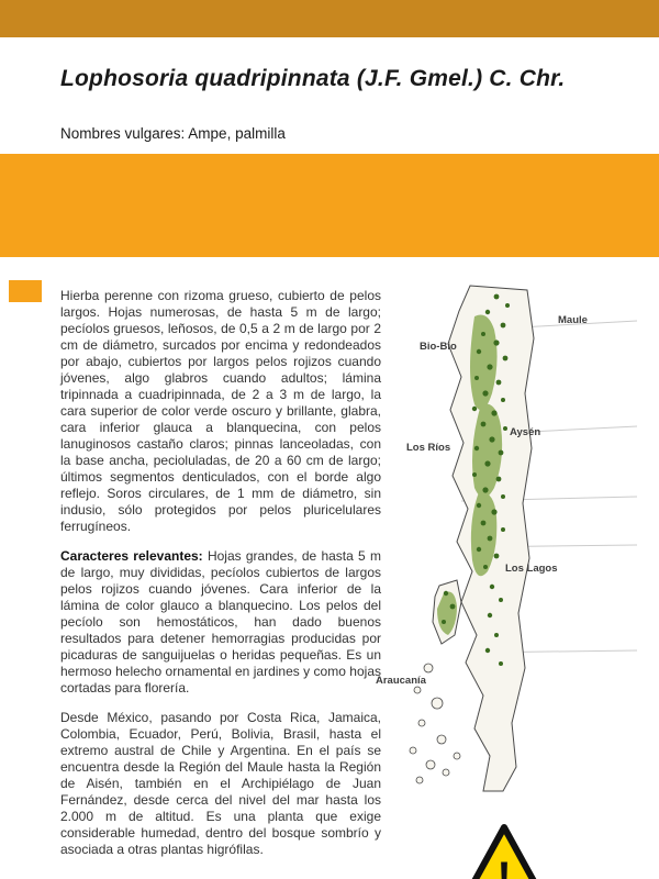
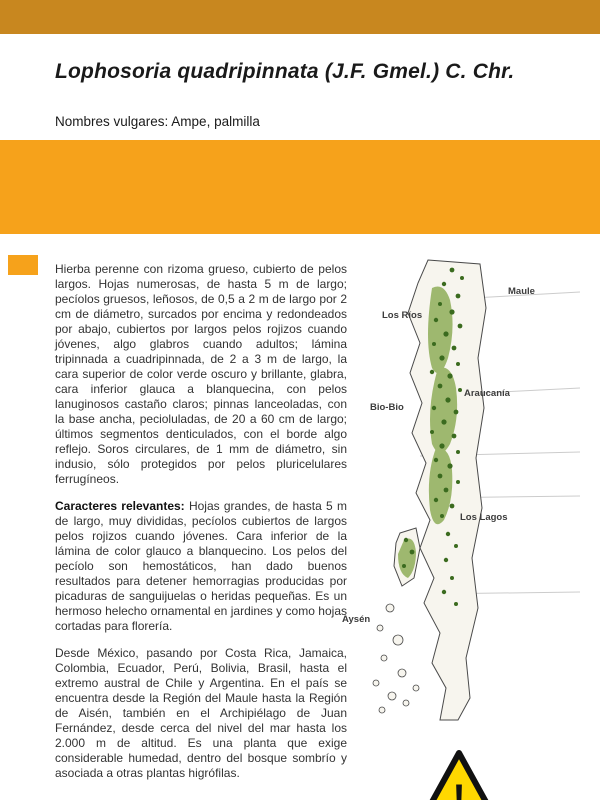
  Lophosoria quadripinnata (J.F. Gmel.) C. Chr.
  Nombres vulgares: Ampe, palmilla
  Hierba perenne con rizoma grueso, cubierto de pelos largos. Hojas numerosas, de hasta 5 m de largo; pecíolos gruesos, leñosos, de 0,5 a 2 m de largo por 2 cm de diámetro, surcados por encima y redondeados por abajo, cubiertos por largos pelos rojizos cuando jóvenes, algo glabros cuando adultos; lámina tripinnada a cuadripinnada, de 2 a 3 m de largo, la cara superior de color verde oscuro y brillante, glabra, cara inferior glauca a blanquecina, con pelos lanuginosos castaño claros; pinnas lanceoladas, con la base ancha, pecioluladas, de 20 a 60 cm de largo; últimos segmentos denticulados, con el borde algo reflejo. Soros circulares, de 1 mm de diámetro, sin indusio, sólo protegidos por pelos pluricelulares ferrugíneos.
  Caracteres relevantes: Hojas grandes, de hasta 5 m de largo, muy divididas, pecíolos cubiertos de largos pelos rojizos cuando jóvenes. Cara inferior de la lámina de color glauco a blanquecino. Los pelos del pecíolo son hemostáticos, han dado buenos resultados para detener hemorragias producidas por picaduras de sanguijuelas o heridas pequeñas. Es un hermoso helecho ornamental en jardines y como hojas cortadas para florería.
  Desde México, pasando por Costa Rica, Jamaica, Colombia, Ecuador, Perú, Bolivia, Brasil, hasta el extremo austral de Chile y Argentina. En el país se encuentra desde la Región del Maule hasta la Región de Aisén, también en el Archipiélago de Juan Fernández, desde cerca del nivel del mar hasta los 2.000 m de altitud. Es una planta que exige considerable humedad, dentro del bosque sombrío y asociada a otras plantas higrófilas.
  Maule
- Bio-Bio
+ Los Ríos
- Aysén
+ Araucanía
- Los Ríos
+ Bio-Bio
  Los Lagos
- Araucanía
+ Aysén
  !
